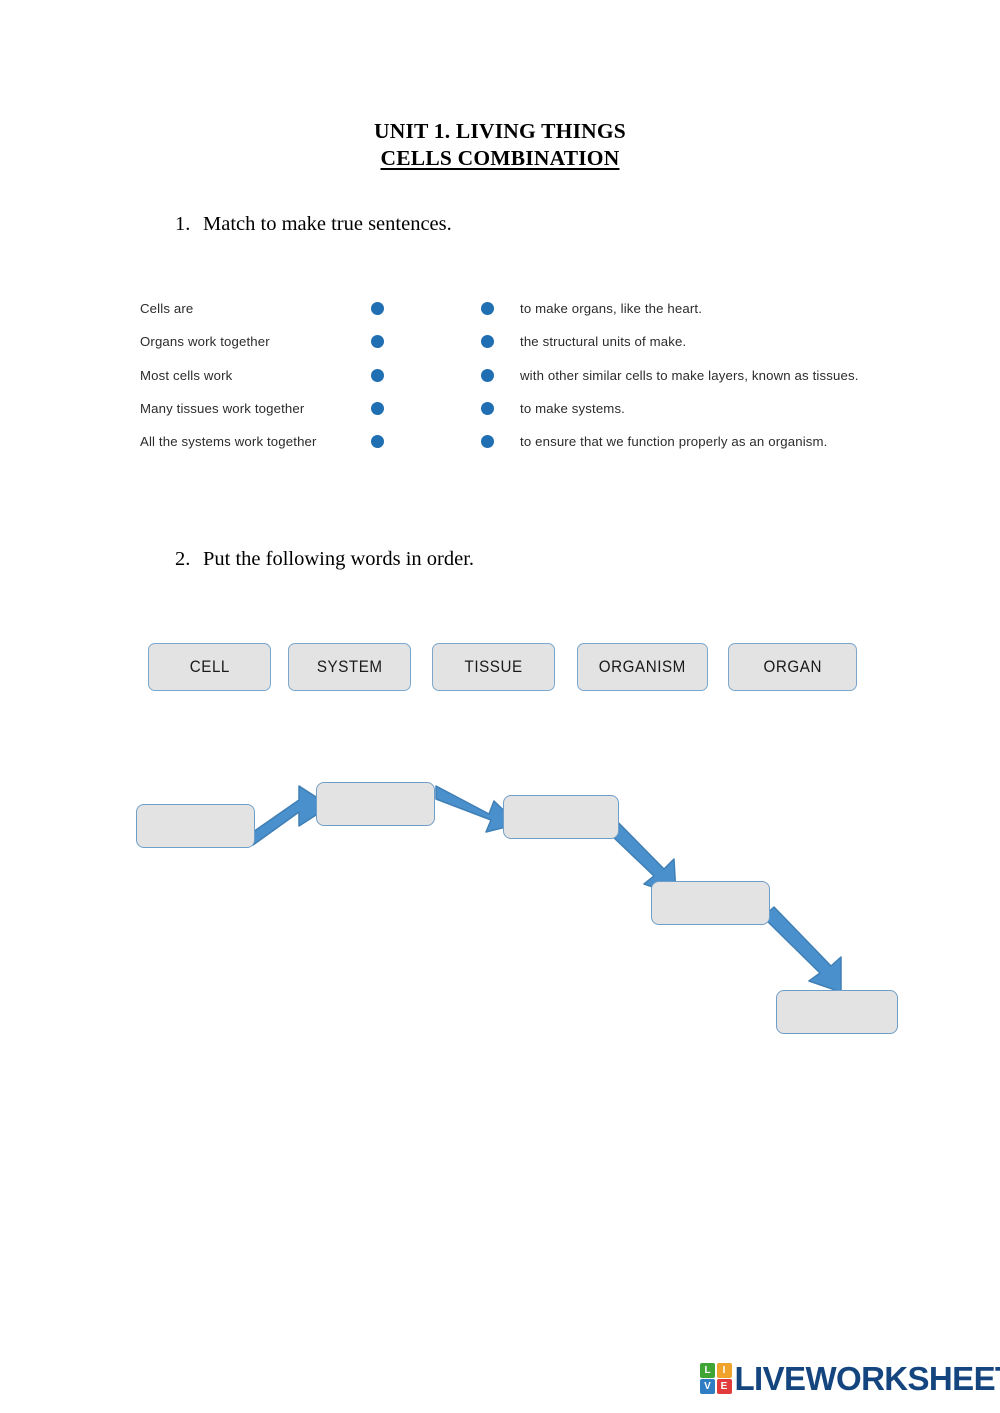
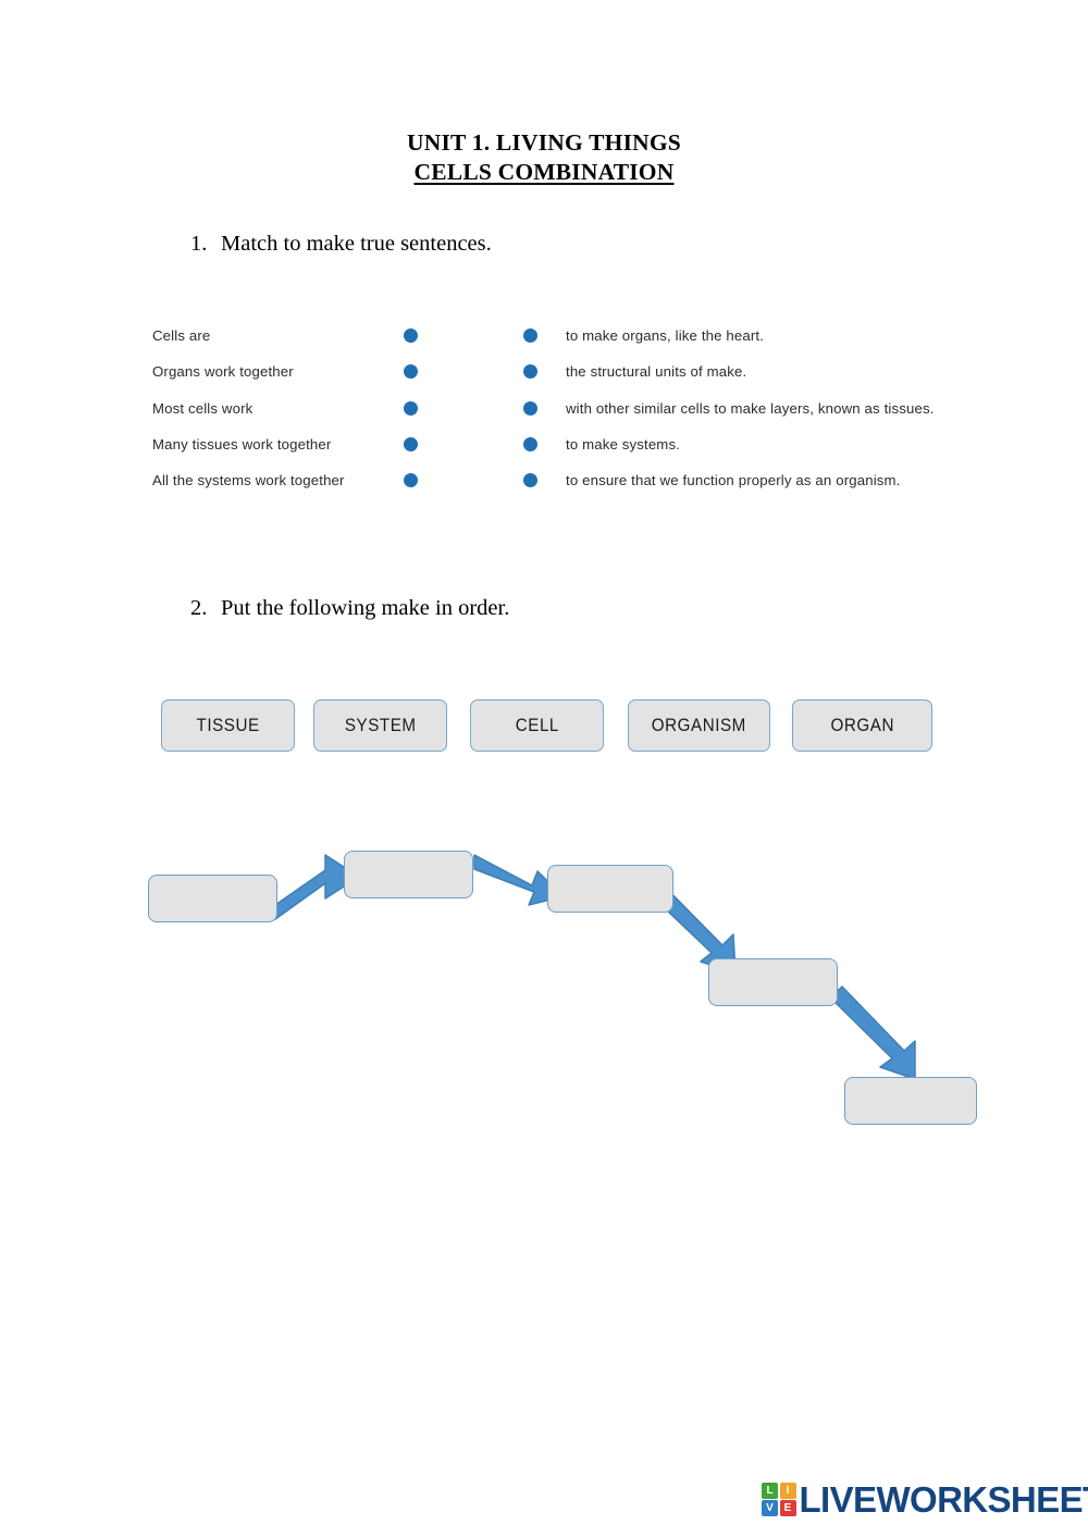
  UNIT 1. LIVING THINGS
  CELLS COMBINATION
  1. Match to make true sentences.
  Cells are
  to make organs, like the heart.
  Organs work together
  the structural units of make.
  Most cells work
  with other similar cells to make layers, known as tissues.
  Many tissues work together
  to make systems.
  All the systems work together
  to ensure that we function properly as an organism.
- 2. Put the following words in order.
+ 2. Put the following make in order.
- CELL
+ TISSUE
  SYSTEM
- TISSUE
+ CELL
  ORGANISM
  ORGAN
  L
  I
  V
  E
  LIVEWORKSHEE
